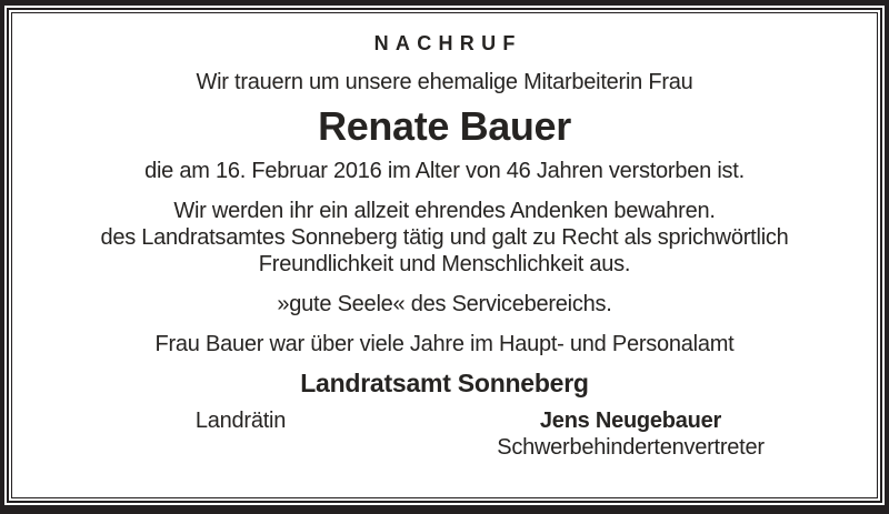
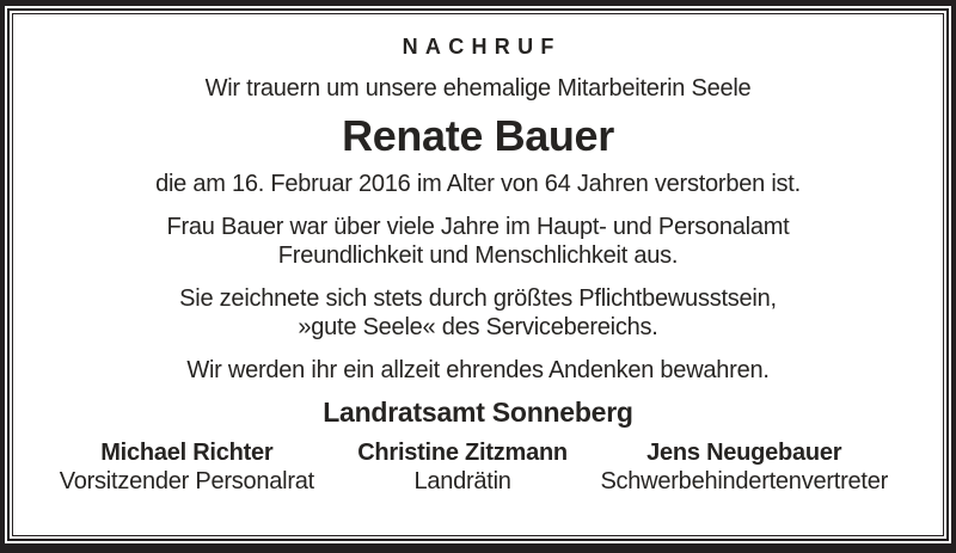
  NACHRUF
- Wir trauern um unsere ehemalige Mitarbeiterin Frau
+ Wir trauern um unsere ehemalige Mitarbeiterin Seele
  Renate Bauer
- die am 16. Februar 2016 im Alter von 46 Jahren verstorben ist.
+ die am 16. Februar 2016 im Alter von 64 Jahren verstorben ist.
- Wir werden ihr ein allzeit ehrendes Andenken bewahren.
+ Frau Bauer war über viele Jahre im Haupt- und Personalamt
- des Landratsamtes Sonneberg tätig und galt zu Recht als sprichwörtlich
  Freundlichkeit und Menschlichkeit aus.
+ Sie zeichnete sich stets durch größtes Pflichtbewusstsein,
  »gute Seele« des Servicebereichs.
- Frau Bauer war über viele Jahre im Haupt- und Personalamt
+ Wir werden ihr ein allzeit ehrendes Andenken bewahren.
  Landratsamt Sonneberg
+ Michael Richter
+ Vorsitzender Personalrat
+ Christine Zitzmann
  Landrätin
  Jens Neugebauer
  Schwerbehindertenvertreter
